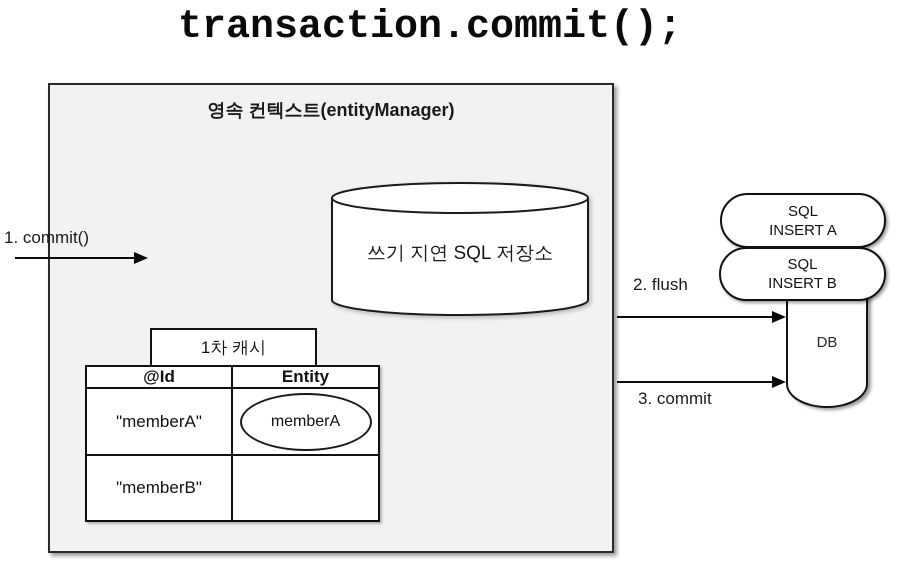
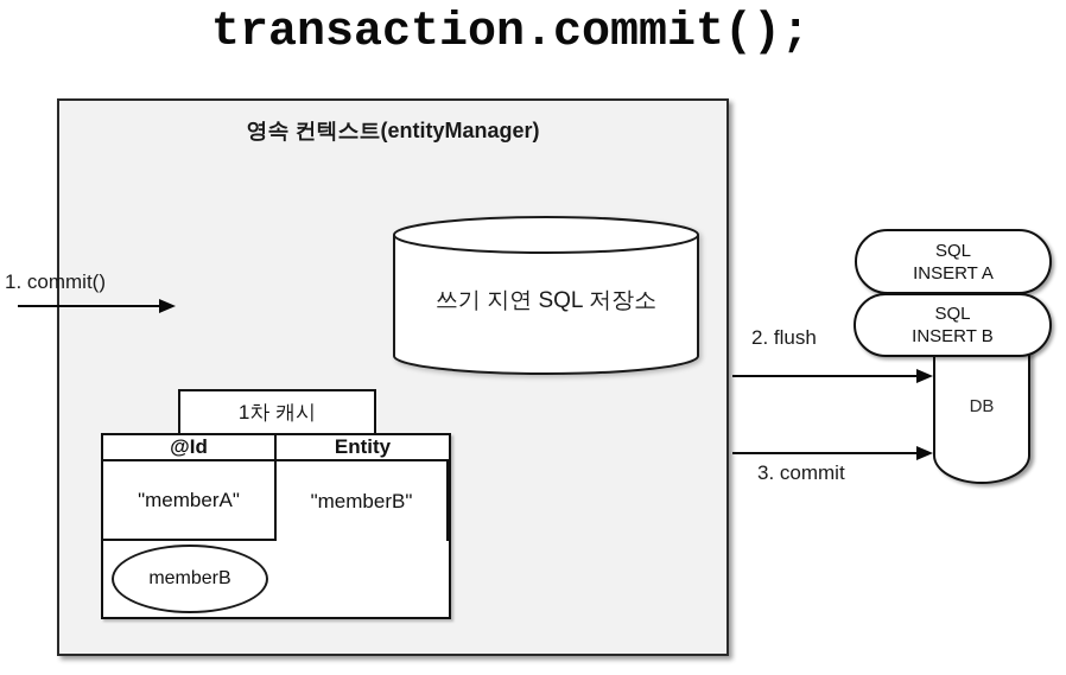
  transaction.commit();
  영속 컨텍스트(entityManager)
  쓰기 지연 SQL 저장소
  1차 캐시
  @Id
  Entity
  "memberA"
- memberA
  "memberB"
+ memberB
  1. commit()
  2. flush
  3. commit
  DB
  SQL
  INSERT A
  SQL
  INSERT B
